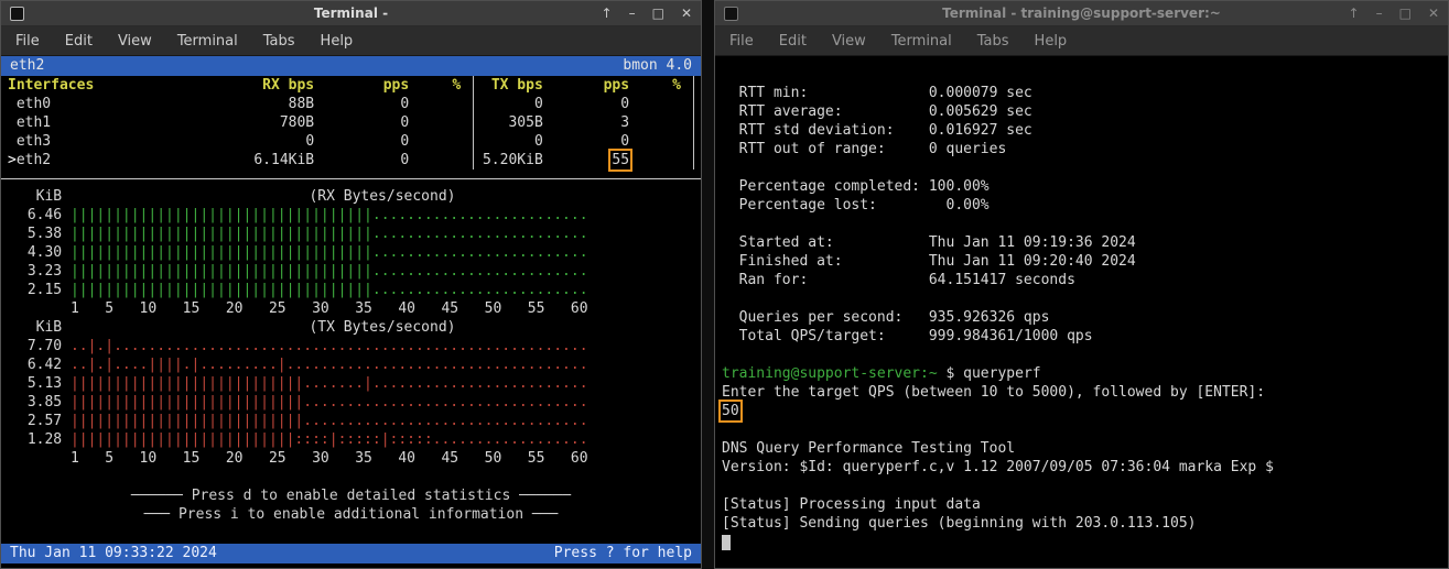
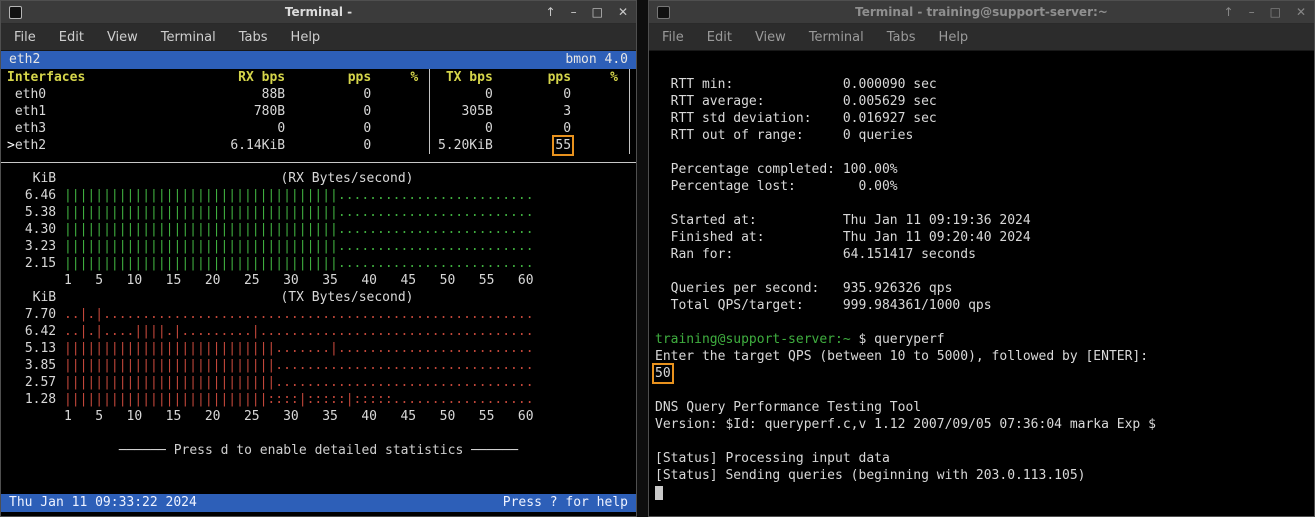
  Terminal -
  ↑
  –
  □
  ✕
  File
  Edit
  View
  Terminal
  Tabs
  Help
  eth2
  bmon 4.0
  Interfaces
  RX bps
  pps
  %
  TX bps
  pps
  %
  eth0
  88B
  0
  0
  0
  eth1
  780B
  0
  305B
  3
  eth3
  0
  0
  0
  0
  >
  eth2
  6.14KiB
  0
  5.20KiB
  55
  KiB
  (RX Bytes/second)
  6.46
  |||||||||||||||||||||||||||||||||||.........................
  5.38
  |||||||||||||||||||||||||||||||||||.........................
  4.30
  |||||||||||||||||||||||||||||||||||.........................
  3.23
  |||||||||||||||||||||||||||||||||||.........................
  2.15
  |||||||||||||||||||||||||||||||||||.........................
  1 5 10 15 20 25 30 35 40 45 50 55 60
  KiB
  (TX Bytes/second)
  7.70
  ..|.|.......................................................
  6.42
  ..|.|....||||.|.........|...................................
  5.13
  |||||||||||||||||||||||||||.......|.........................
  3.85
  |||||||||||||||||||||||||||.................................
  2.57
  |||||||||||||||||||||||||||.................................
  1.28
  ||||||||||||||||||||||||||::::|:::::|:::::..................
  1 5 10 15 20 25 30 35 40 45 50 55 60
  ────── Press d to enable detailed statistics ──────
- ─── Press i to enable additional information ───
  Thu Jan 11 09:33:22 2024
  Press ? for help
  Terminal - training@support-server:~
  ↑
  –
  □
  ✕
  File
  Edit
  View
  Terminal
  Tabs
  Help
- RTT min: 0.000079 sec
+ RTT min: 0.000090 sec
  RTT average: 0.005629 sec
  RTT std deviation: 0.016927 sec
  RTT out of range: 0 queries
  Percentage completed: 100.00%
  Percentage lost: 0.00%
  Started at: Thu Jan 11 09:19:36 2024
  Finished at: Thu Jan 11 09:20:40 2024
  Ran for: 64.151417 seconds
  Queries per second: 935.926326 qps
  Total QPS/target: 999.984361/1000 qps
  training@support-server:~ $ queryperf
  Enter the target QPS (between 10 to 5000), followed by [ENTER]:
  50
  DNS Query Performance Testing Tool
  Version: $Id: queryperf.c,v 1.12 2007/09/05 07:36:04 marka Exp $
  [Status] Processing input data
  [Status] Sending queries (beginning with 203.0.113.105)
